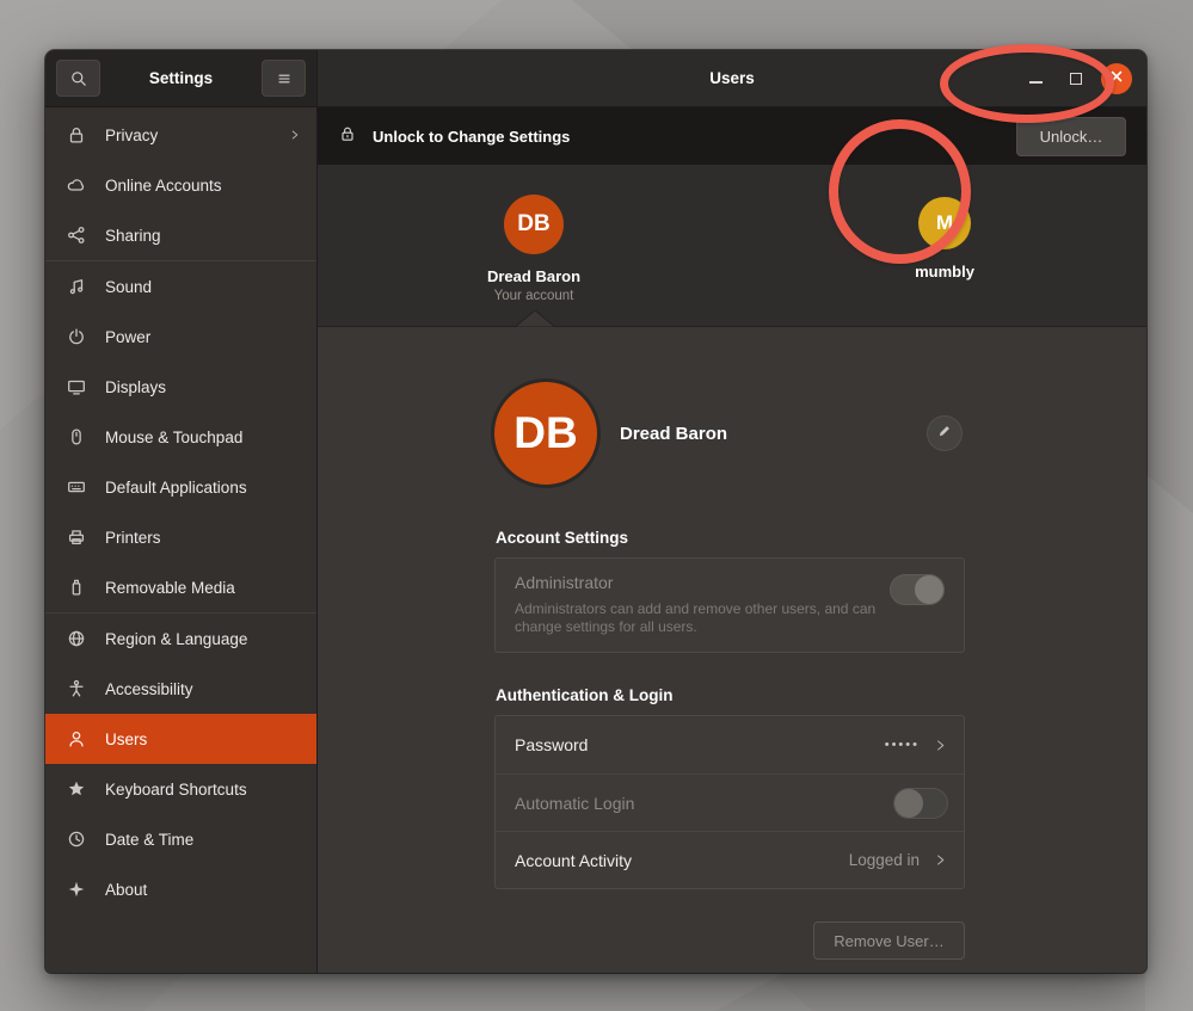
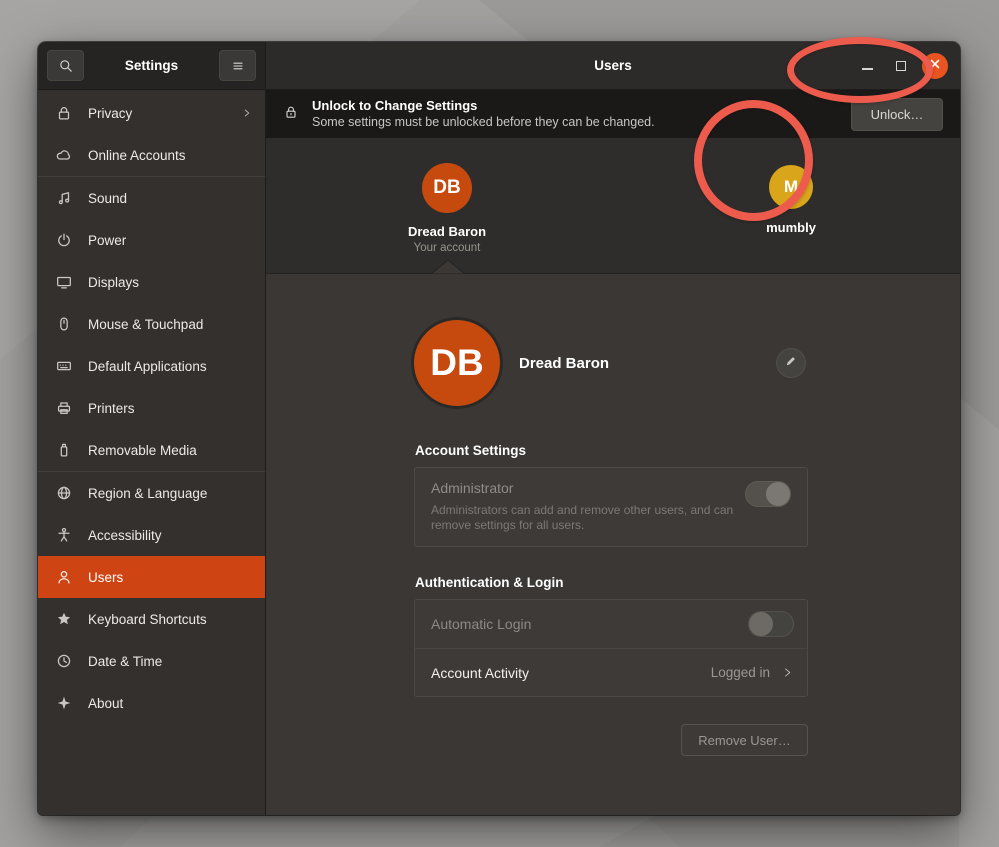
  Settings
  Privacy
  Online Accounts
- Sharing
  Sound
  Power
  Displays
  Mouse & Touchpad
  Default Applications
  Printers
  Removable Media
  Region & Language
  Accessibility
  Users
  Keyboard Shortcuts
  Date & Time
  About
  Users
  Unlock to Change Settings
+ Some settings must be unlocked before they can be changed.
  Unlock…
  DB
  Dread Baron
  Your account
  M
  mumbly
  DB
  Dread Baron
  Account Settings
  Administrator
- Administrators can add and remove other users, and can change settings for all users.
+ Administrators can add and remove other users, and can remove settings for all users.
  Authentication & Login
- Password
- •••••
  Automatic Login
  Account Activity
  Logged in
  Remove User…
